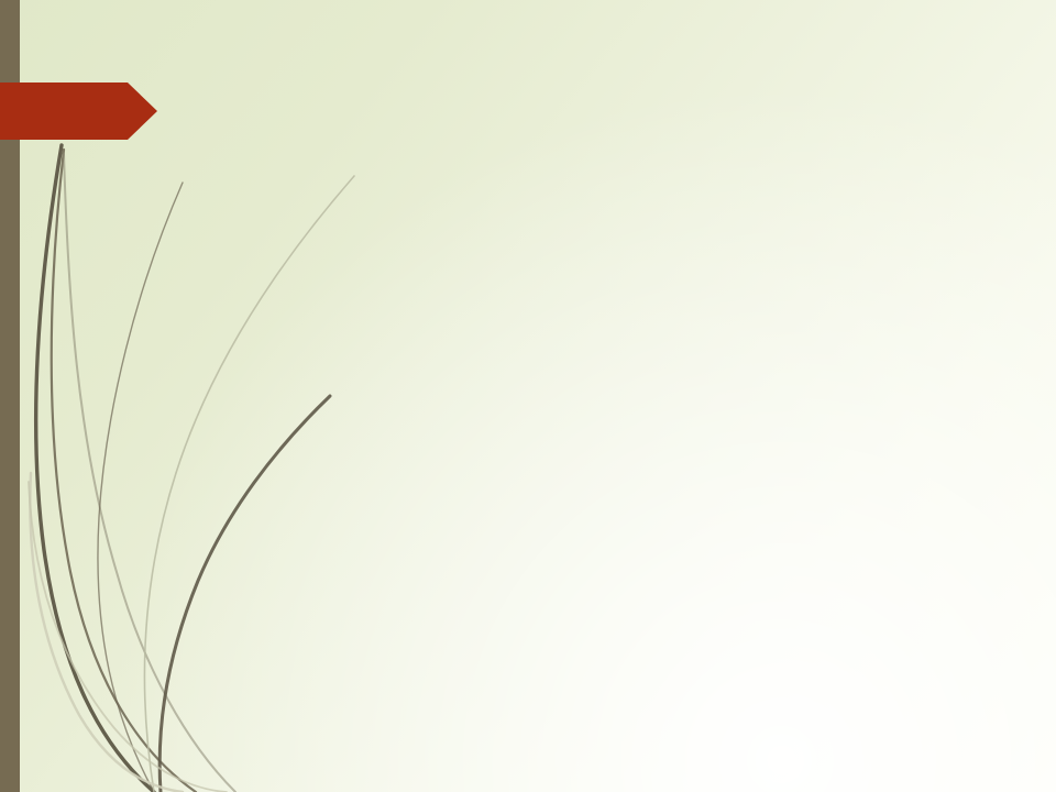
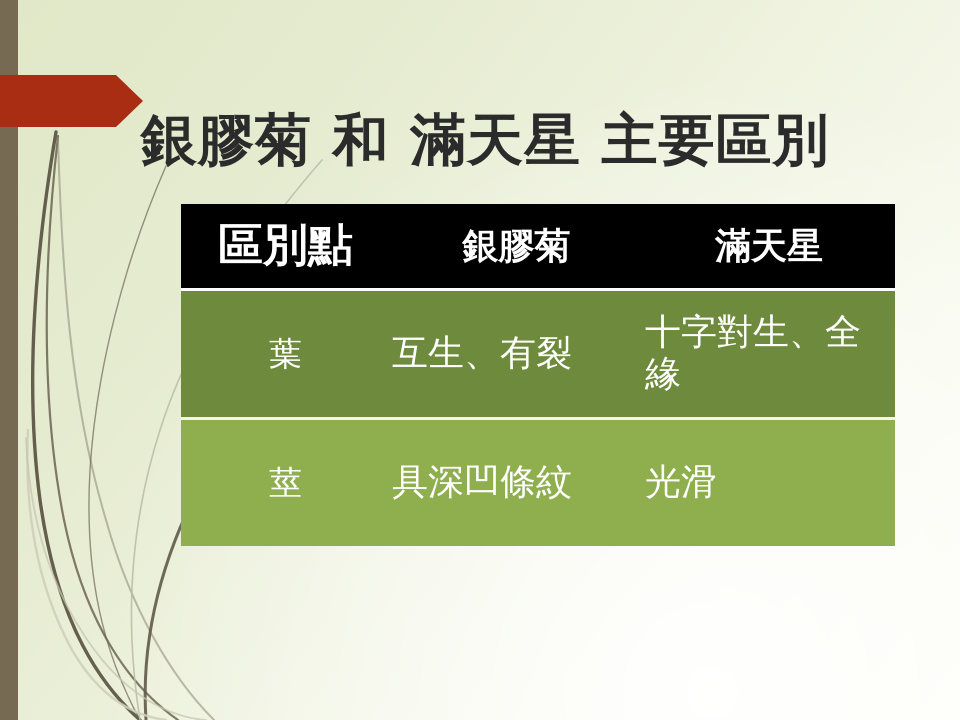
+ 銀膠菊 和 滿天星 主要區別
+ 區別點	銀膠菊	滿天星
+ 葉	互生、有裂	十字對生、全緣
+ 莖	具深凹條紋	光滑
